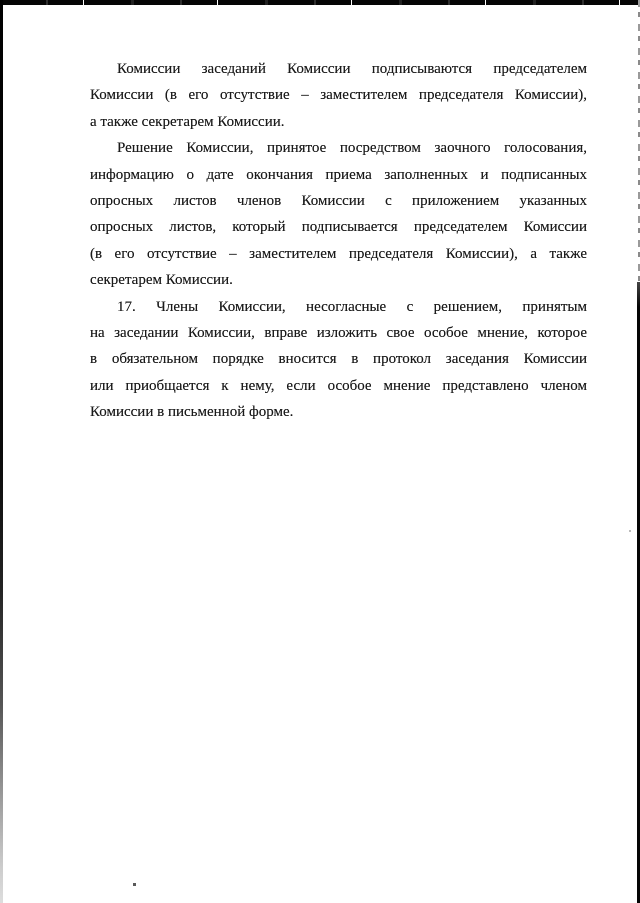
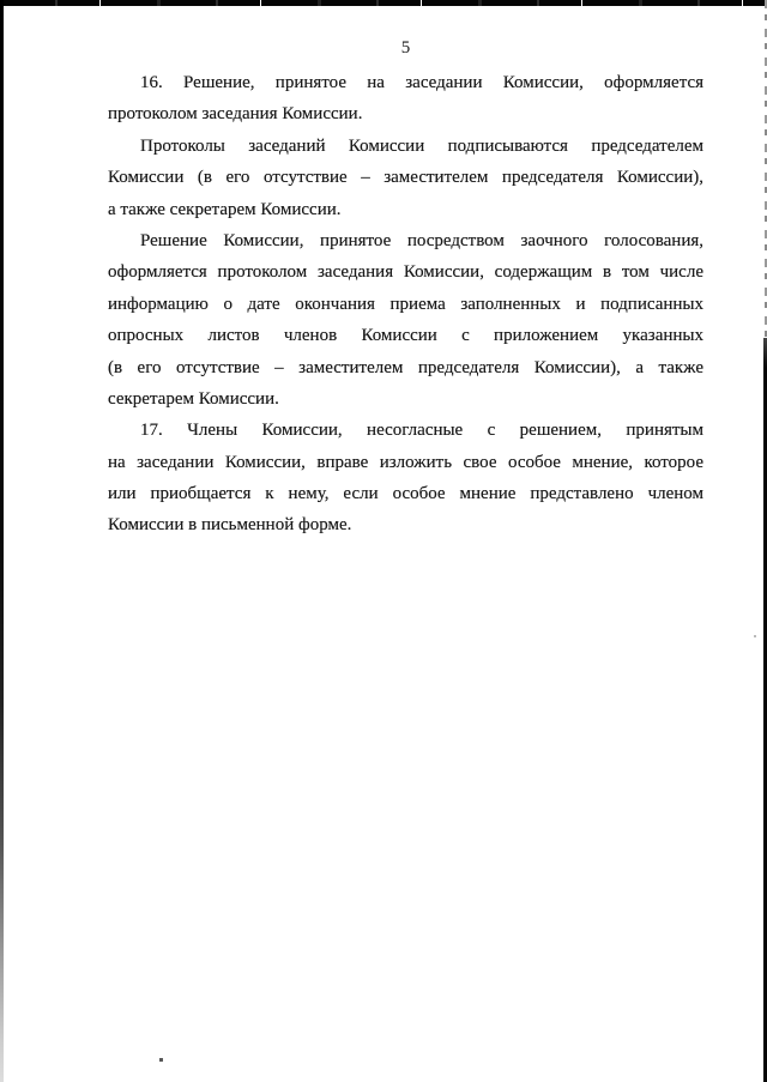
+ 5
+ 16. Решение, принятое на заседании Комиссии, оформляется
+ протоколом заседания Комиссии.
- Комиссии заседаний Комиссии подписываются председателем
+ Протоколы заседаний Комиссии подписываются председателем
  Комиссии (в его отсутствие – заместителем председателя Комиссии),
  а также секретарем Комиссии.
  Решение Комиссии, принятое посредством заочного голосования,
+ оформляется протоколом заседания Комиссии, содержащим в том числе
  информацию о дате окончания приема заполненных и подписанных
  опросных листов членов Комиссии с приложением указанных
- опросных листов, который подписывается председателем Комиссии
  (в его отсутствие – заместителем председателя Комиссии), а также
  секретарем Комиссии.
  17. Члены Комиссии, несогласные с решением, принятым
  на заседании Комиссии, вправе изложить свое особое мнение, которое
- в обязательном порядке вносится в протокол заседания Комиссии
  или приобщается к нему, если особое мнение представлено членом
  Комиссии в письменной форме.
